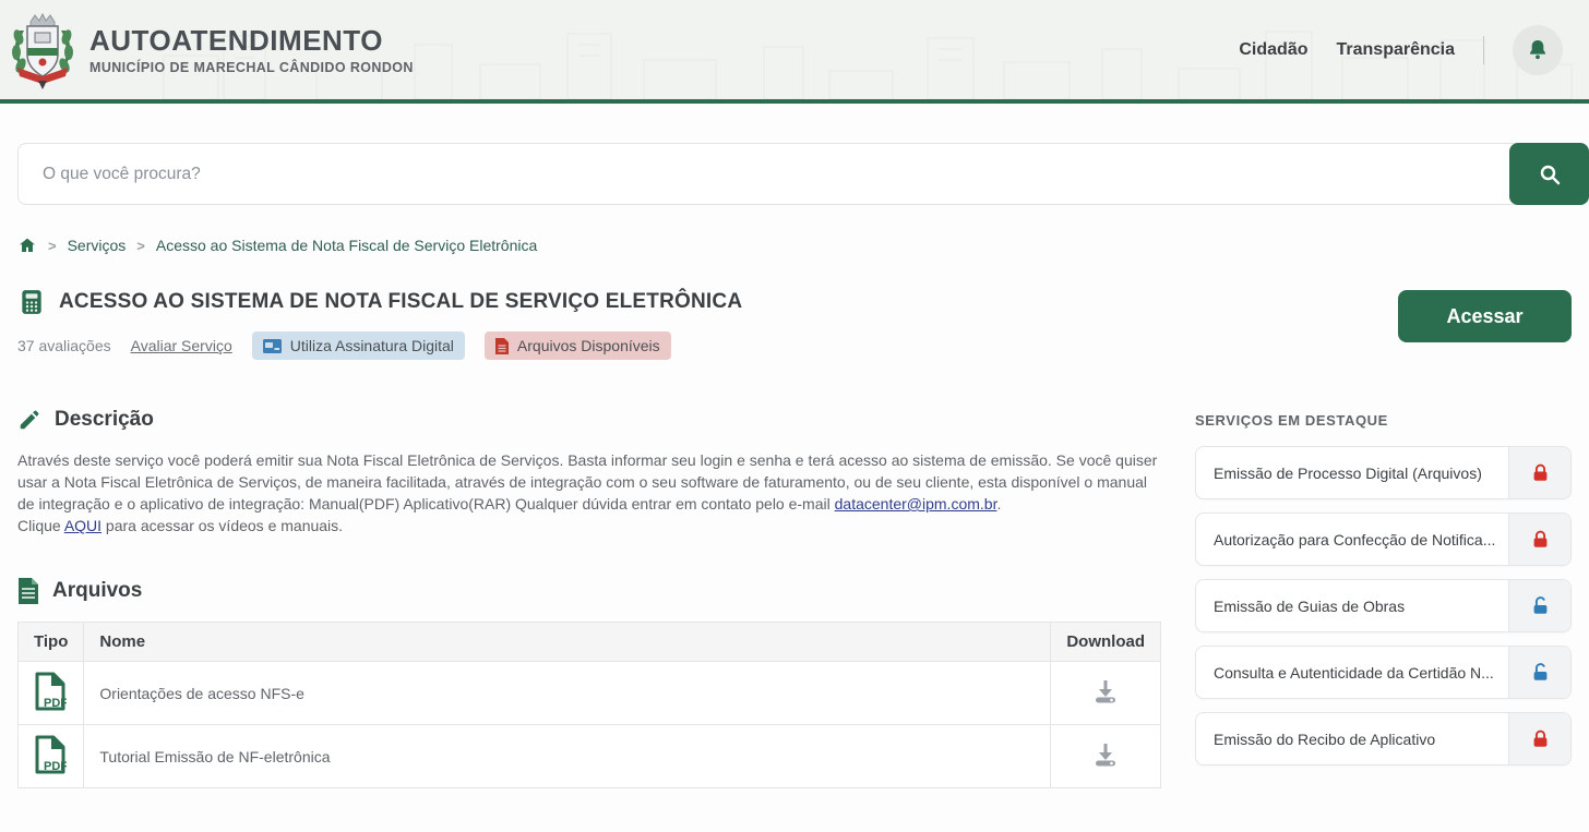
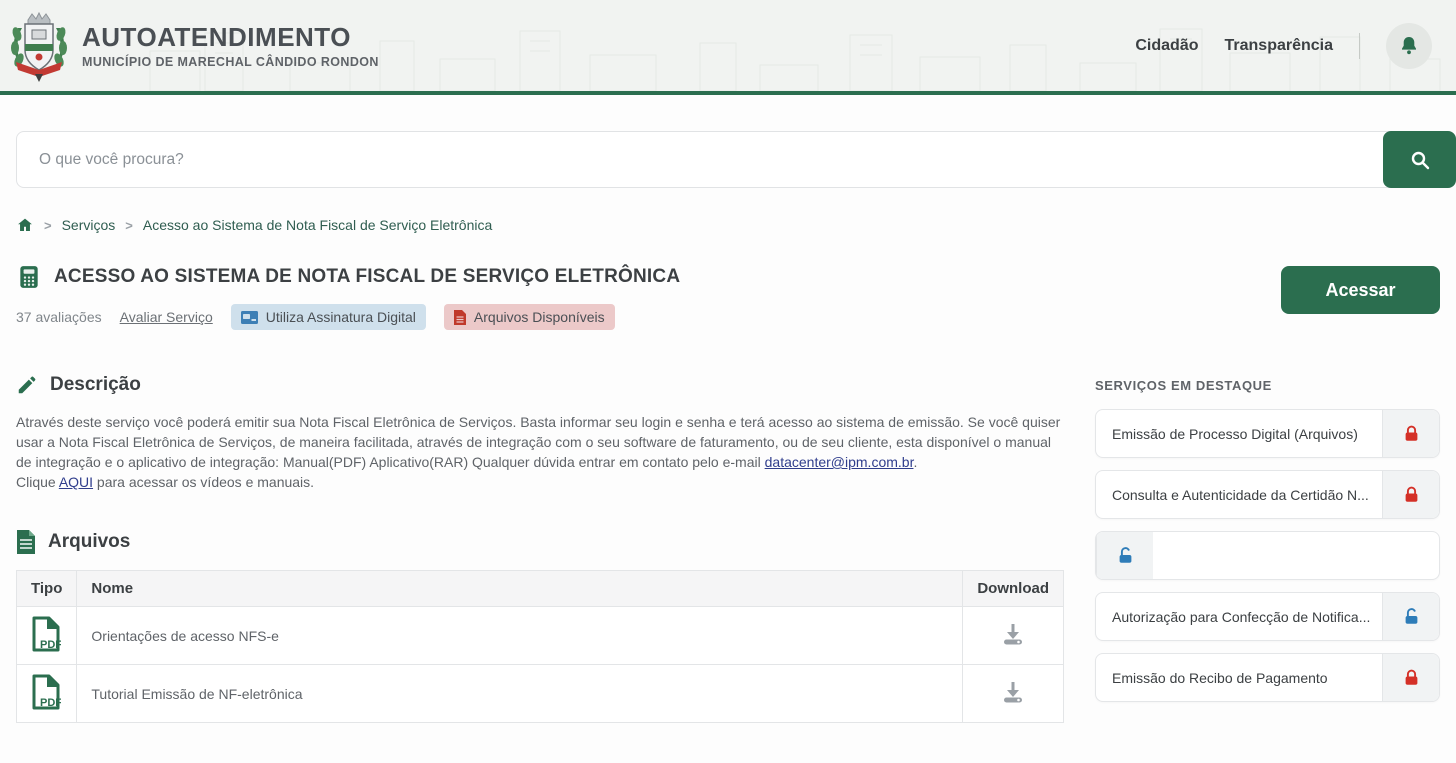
  AUTOATENDIMENTO
  MUNICÍPIO DE MARECHAL CÂNDIDO RONDON
  Cidadão
  Transparência
  O que você procura?
  >
  Serviços
  >
  Acesso ao Sistema de Nota Fiscal de Serviço Eletrônica
  ACESSO AO SISTEMA DE NOTA FISCAL DE SERVIÇO ELETRÔNICA
  37 avaliações
  Avaliar Serviço
  Utiliza Assinatura Digital
  Arquivos Disponíveis
  Acessar
  Descrição
  Através deste serviço você poderá emitir sua Nota Fiscal Eletrônica de Serviços. Basta informar seu login e senha e terá acesso ao sistema de emissão. Se você quiser usar a Nota Fiscal Eletrônica de Serviços, de maneira facilitada, através de integração com o seu software de faturamento, ou de seu cliente, esta disponível o manual de integração e o aplicativo de integração: Manual(PDF) Aplicativo(RAR) Qualquer dúvida entrar em contato pelo e-mail datacenter@ipm.com.br.
  Clique AQUI para acessar os vídeos e manuais.
  Arquivos
  Tipo	Nome	Download
  PDF	Orientações de acesso NFS-e
  PDF	Tutorial Emissão de NF-eletrônica
  SERVIÇOS EM DESTAQUE
  Emissão de Processo Digital (Arquivos)
- Autorização para Confecção de Notifica...
+ Consulta e Autenticidade da Certidão N...
- Emissão de Guias de Obras
- Consulta e Autenticidade da Certidão N...
+ Autorização para Confecção de Notifica...
- Emissão do Recibo de Aplicativo
+ Emissão do Recibo de Pagamento
